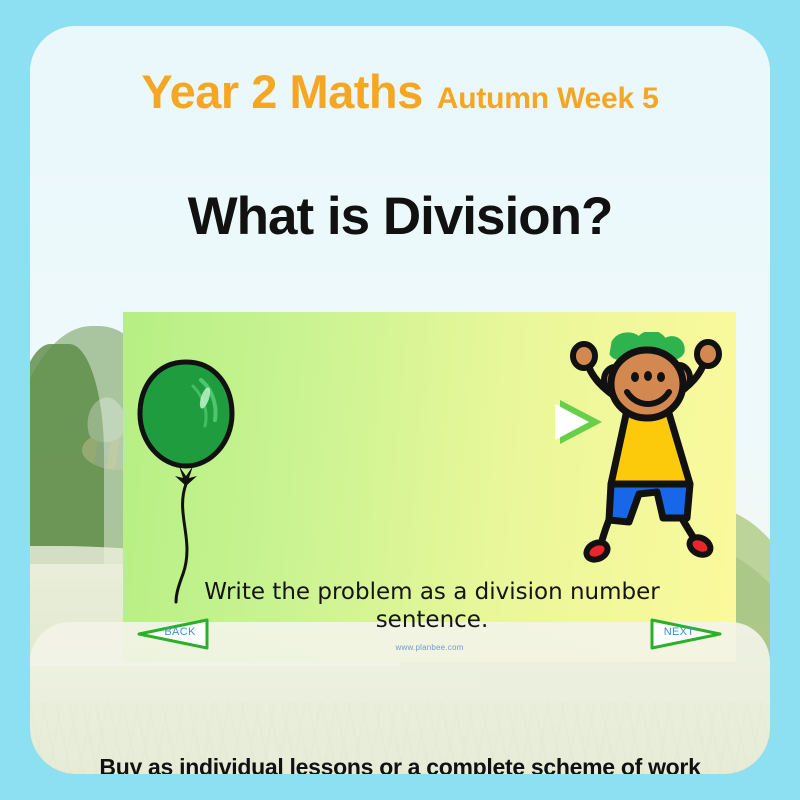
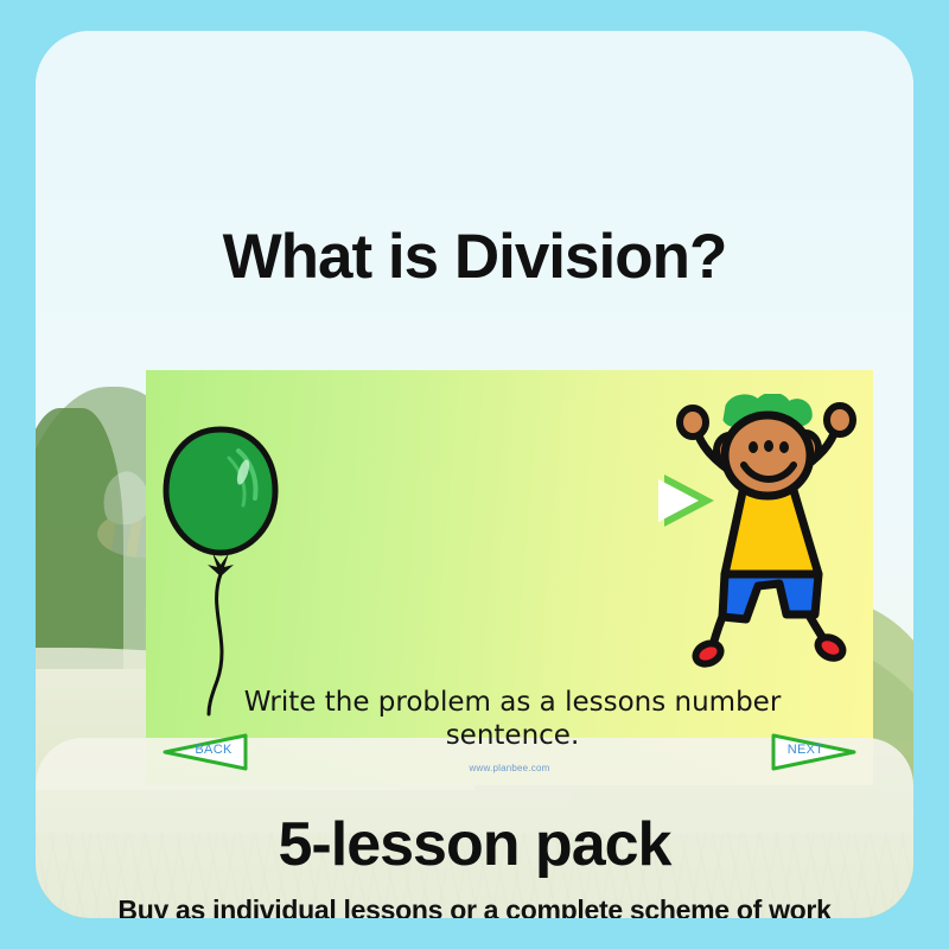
- Year 2 Maths
- Autumn Week 5
  What is Division?
- Write the problem as a division number sentence.
+ Write the problem as a lessons number sentence.
  www.planbee.com
  BACK
  NEXT
+ 5-lesson pack
  Buy as individual lessons or a complete scheme of work
